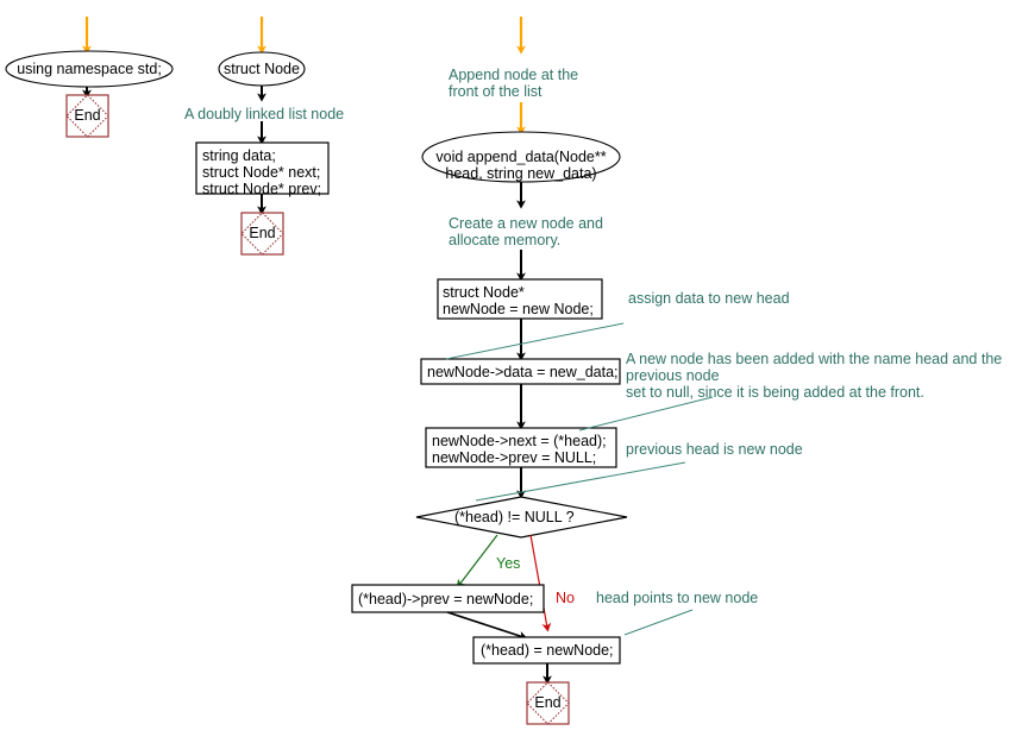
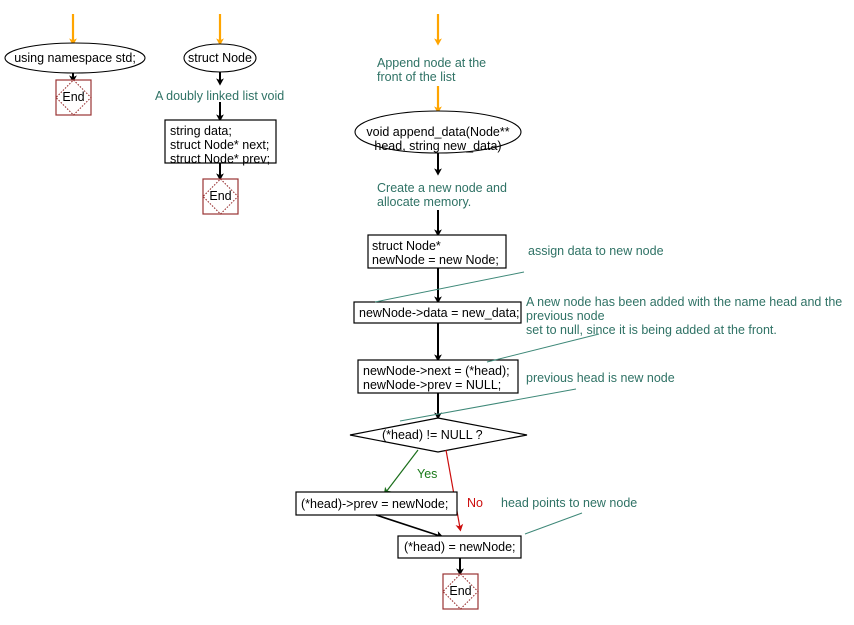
  using namespace std;
  End
  struct Node
- A doubly linked list node
+ A doubly linked list void
  string data;
  struct Node* next;
  struct Node* prev;
  End
  Append node at the
  front of the list
  void append_data(Node**
  head, string new_data)
  Create a new node and
  allocate memory.
  struct Node*
  newNode = new Node;
- assign data to new head
+ assign data to new node
  newNode->data = new_data;
  A new node has been added with the name head and the
  previous node
  set to null, since it is being added at the front.
  newNode->next = (*head);
  newNode->prev = NULL;
  previous head is new node
  (*head) != NULL ?
  Yes
  No
  (*head)->prev = newNode;
  head points to new node
  (*head) = newNode;
  End
